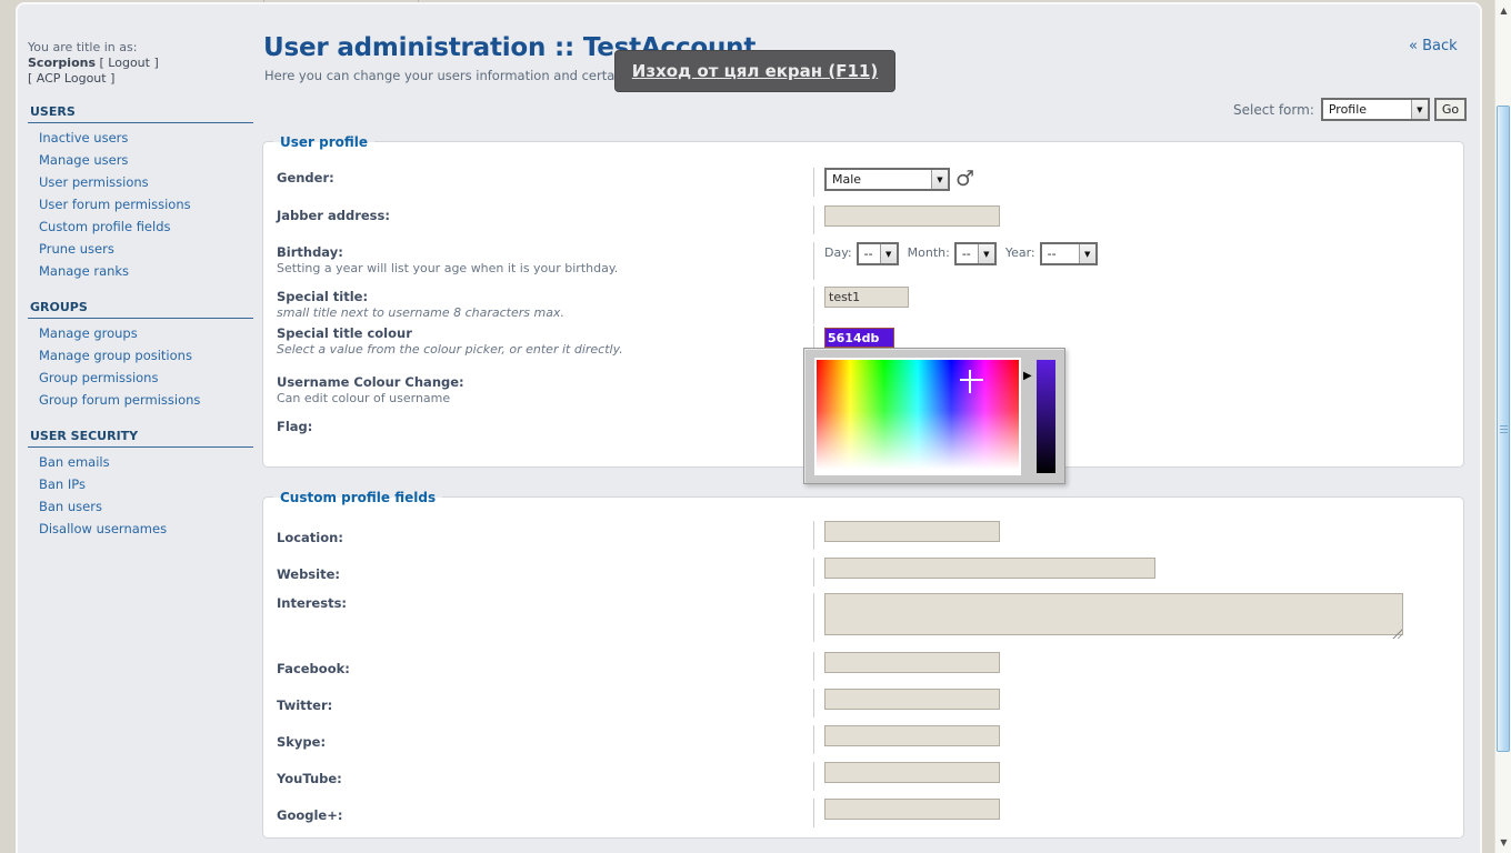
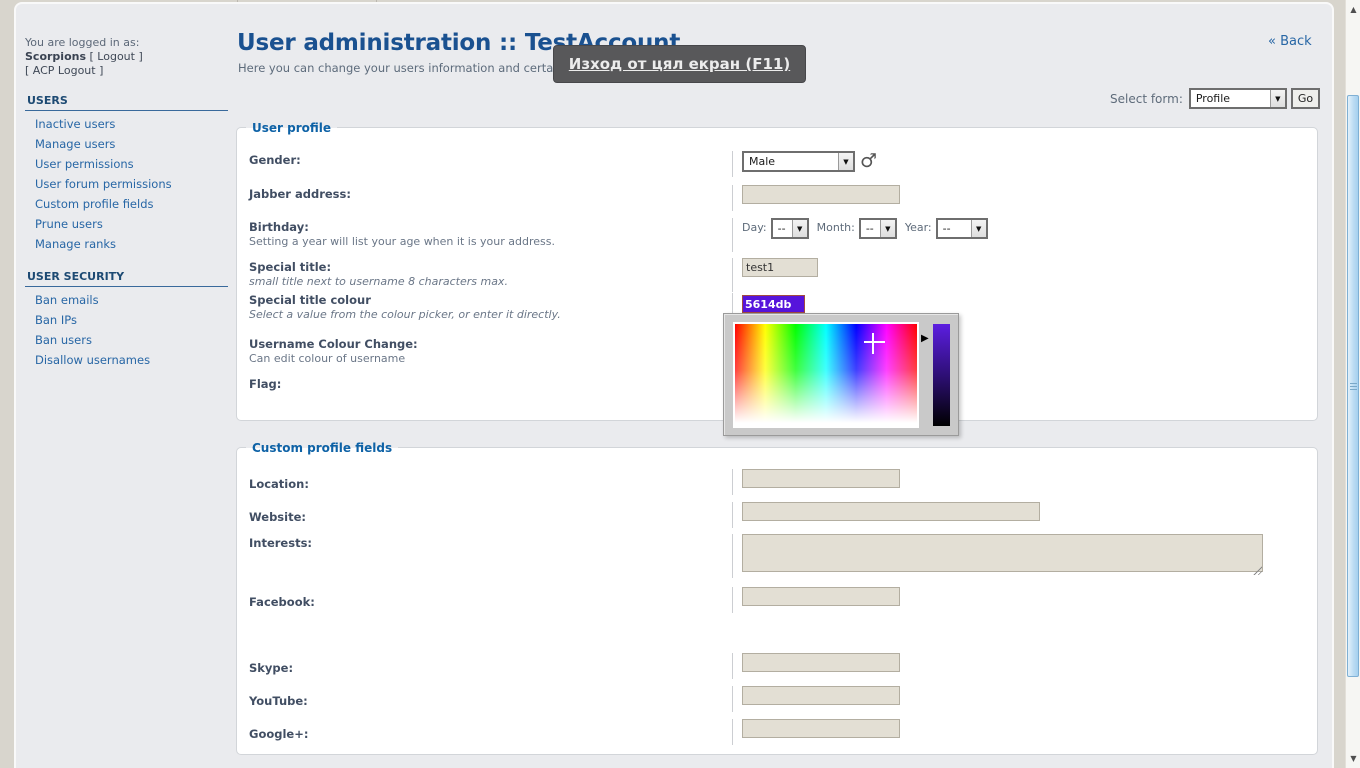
- You are title in as:
+ You are logged in as:
  Scorpions [ Logout ]
  [ ACP Logout ]
  USERS
  Inactive users
  Manage users
  User permissions
  User forum permissions
  Custom profile fields
  Prune users
  Manage ranks
- GROUPS
- Manage groups
- Manage group positions
- Group permissions
- Group forum permissions
  USER SECURITY
  Ban emails
  Ban IPs
  Ban users
  Disallow usernames
  User administration :: TestAccount
  Here you can change your users information and certa
  « Back
  Select form:
  Profile
  ▼
  Go
  User profile
  Gender:
  Male
  ▼
  ♂
  Jabber address:
  Birthday:
- Setting a year will list your age when it is your birthday.
+ Setting a year will list your age when it is your address.
  Day:
  --
  ▼
  Month:
  --
  ▼
  Year:
  --
  ▼
  Special title:
  small title next to username 8 characters max.
  test1
  Special title colour
  Select a value from the colour picker, or enter it directly.
  5614db
  Username Colour Change:
  Can edit colour of username
  Flag:
  ▶
  Custom profile fields
  Location:
  Website:
  Interests:
  Facebook:
- Twitter:
  Skype:
  YouTube:
  Google+:
  Изход от цял екран (F11)
  ▲
  ▼
